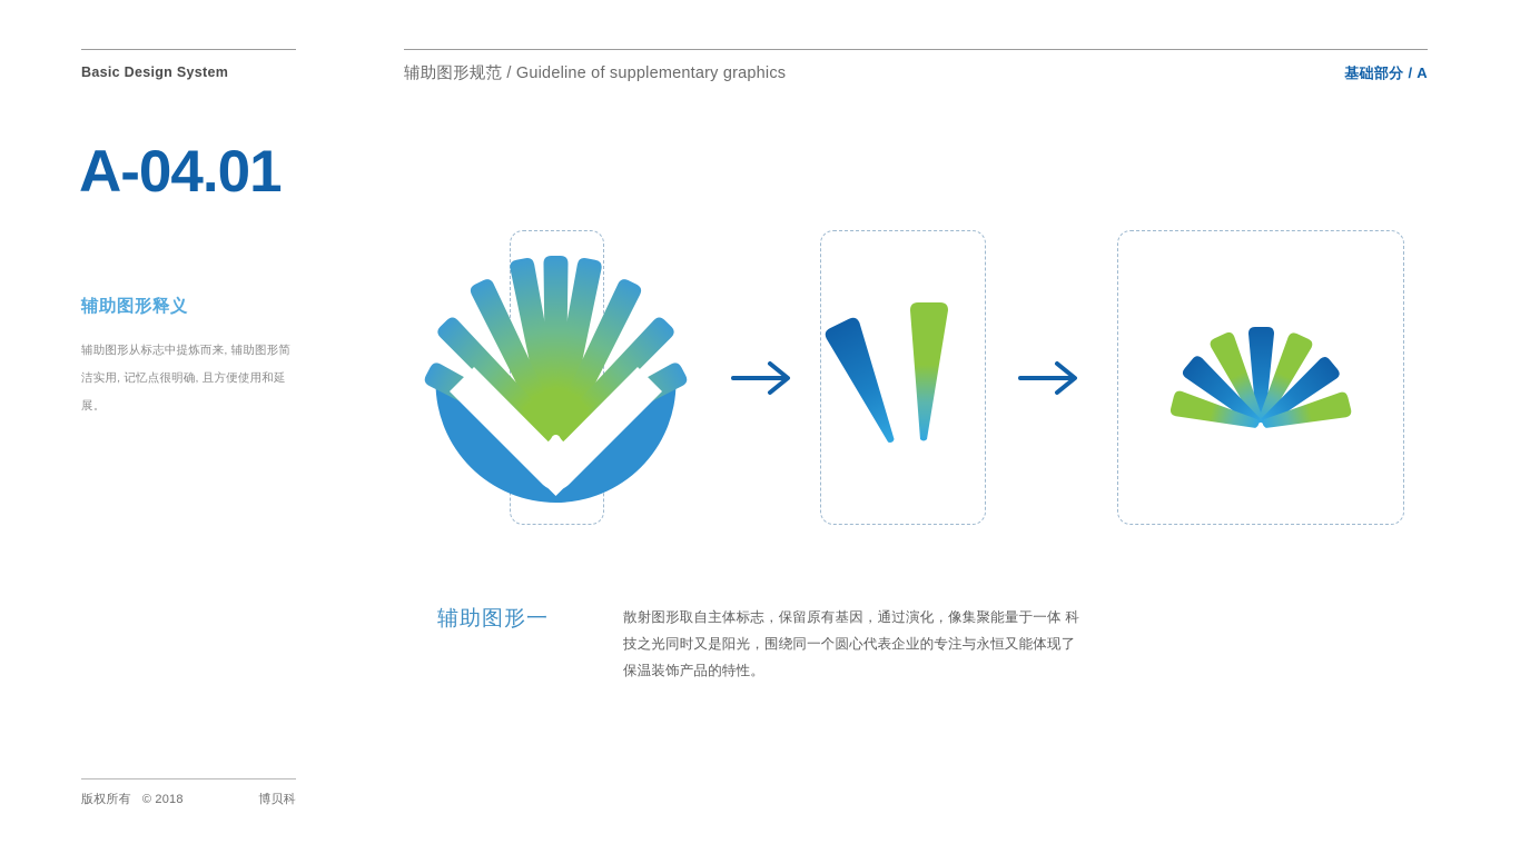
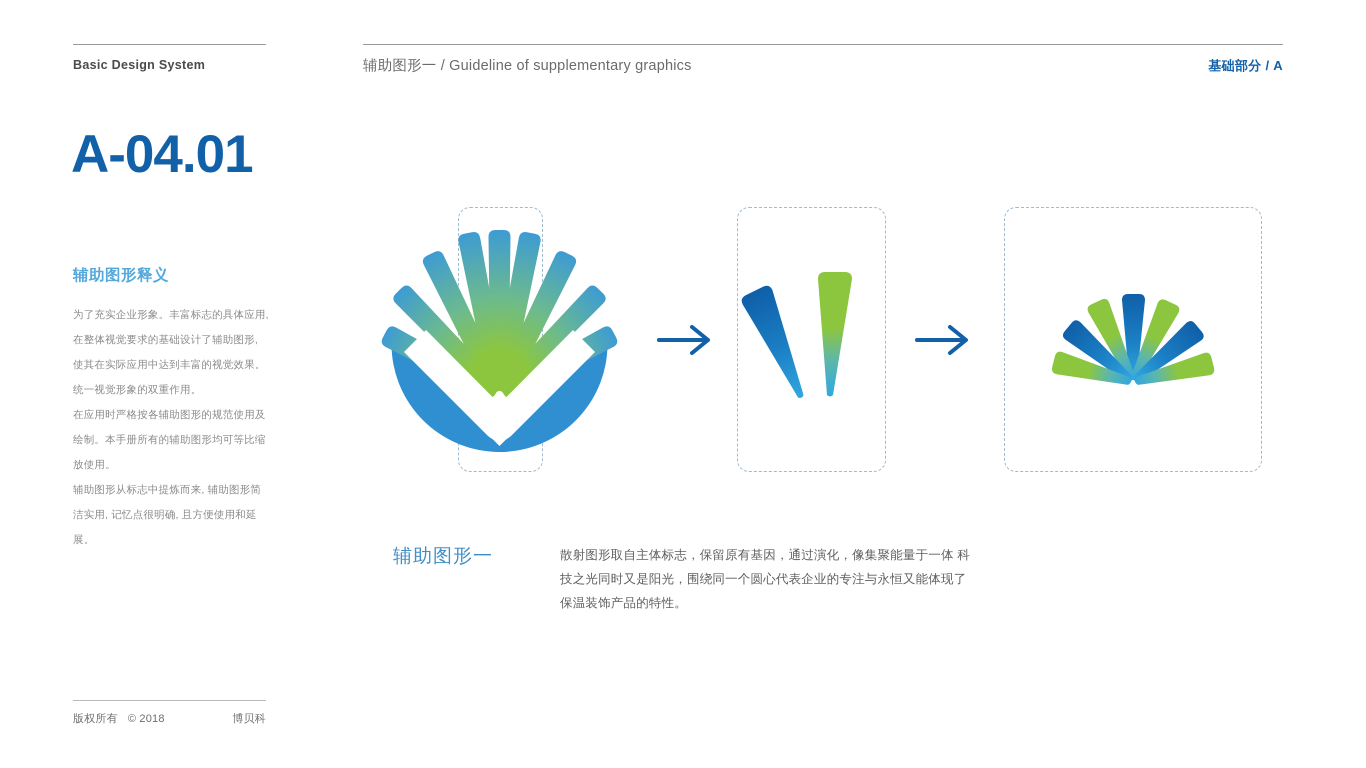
  Basic Design System
  A-04.01
  辅助图形释义
+ 为了充实企业形象。丰富标志的具体应用, 在整体视觉要求的基础设计了辅助图形, 使其在实际应用中达到丰富的视觉效果。统一视觉形象的双重作用。
+ 在应用时严格按各辅助图形的规范使用及绘制。本手册所有的辅助图形均可等比缩放使用。
  辅助图形从标志中提炼而来, 辅助图形简洁实用, 记忆点很明确, 且方便使用和延展。
  版权所有
  © 2018
  博贝科
- 辅助图形规范 / Guideline of supplementary graphics
+ 辅助图形一 / Guideline of supplementary graphics
  基础部分 / A
  辅助图形一
  散射图形取自主体标志，保留原有基因，通过演化，像集聚能量于一体 科技之光同时又是阳光，围绕同一个圆心代表企业的专注与永恒又能体现了保温装饰产品的特性。
